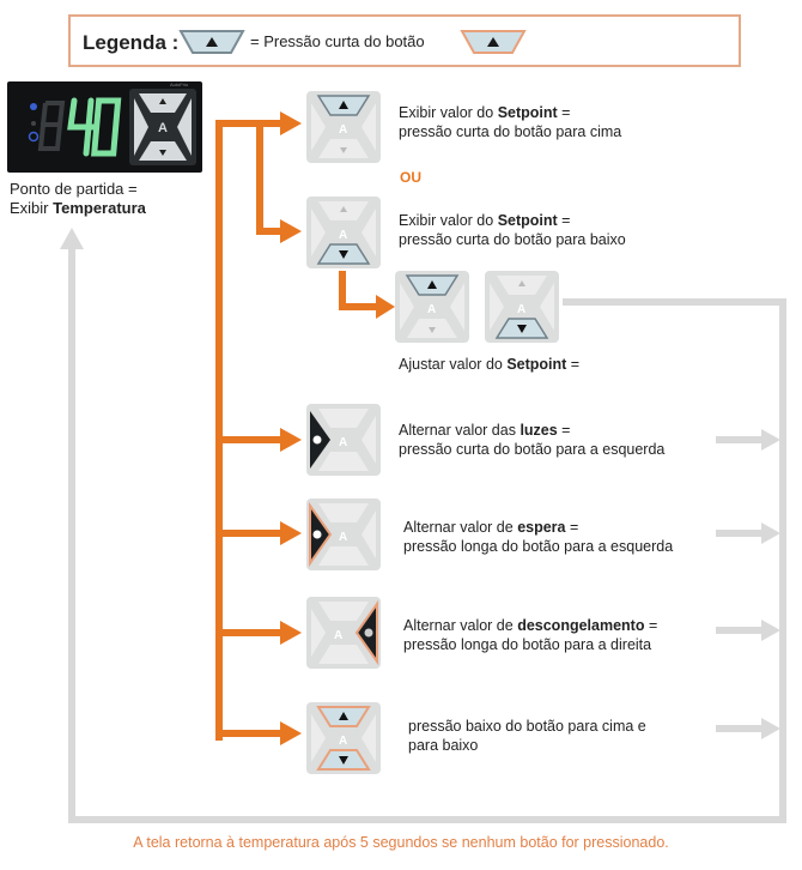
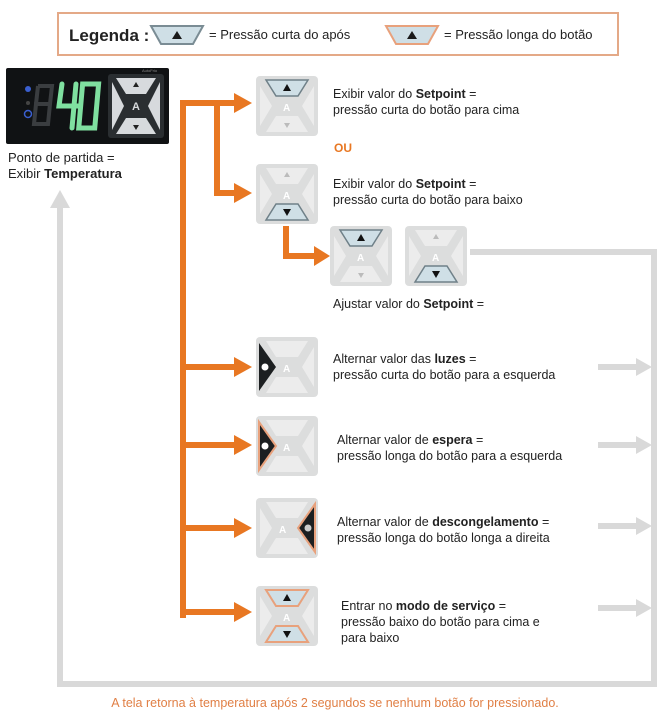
  Legenda :
- = Pressão curta do botão
+ = Pressão curta do após
+ = Pressão longa do botão
  A
  Ponto de partida =
  Exibir Temperatura
  A
  Exibir valor do Setpoint =
  pressão curta do botão para cima
  OU
  A
  Exibir valor do Setpoint =
  pressão curta do botão para baixo
  A
  A
  Ajustar valor do Setpoint =
  A
  Alternar valor das luzes =
  pressão curta do botão para a esquerda
  A
  Alternar valor de espera =
  pressão longa do botão para a esquerda
  A
  Alternar valor de descongelamento =
- pressão longa do botão para a direita
+ pressão longa do botão longa a direita
  A
+ Entrar no modo de serviço =
  pressão baixo do botão para cima e
  para baixo
- A tela retorna à temperatura após 5 segundos se nenhum botão for pressionado.
+ A tela retorna à temperatura após 2 segundos se nenhum botão for pressionado.
